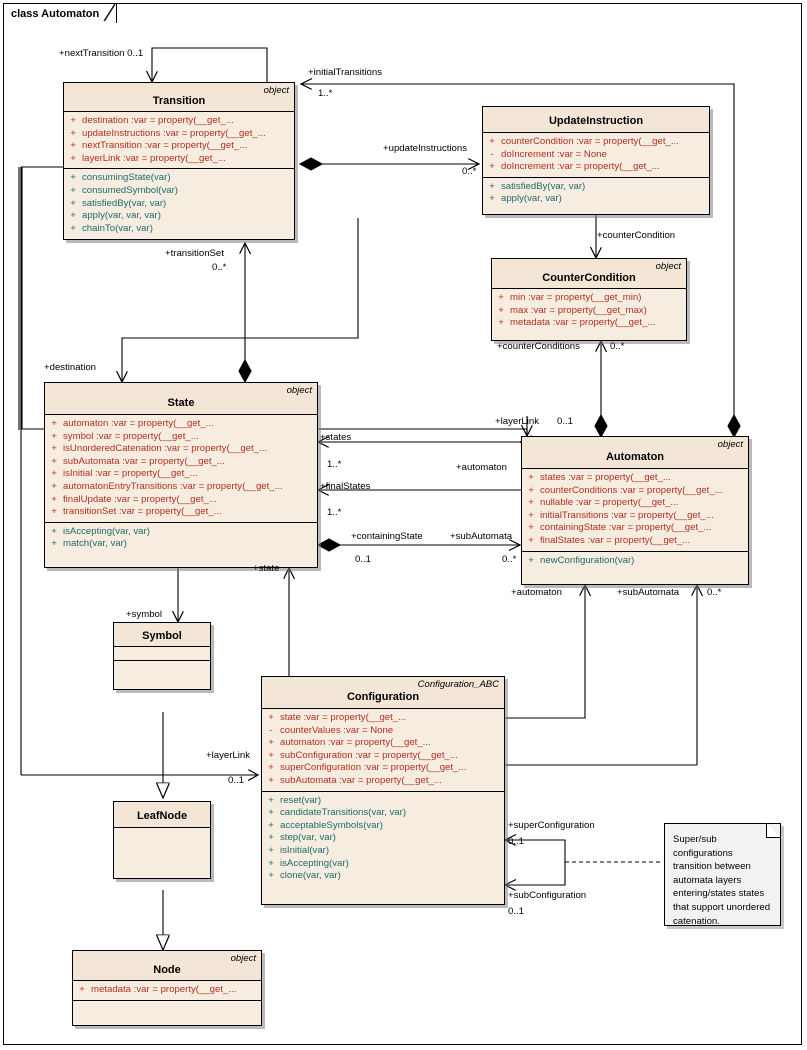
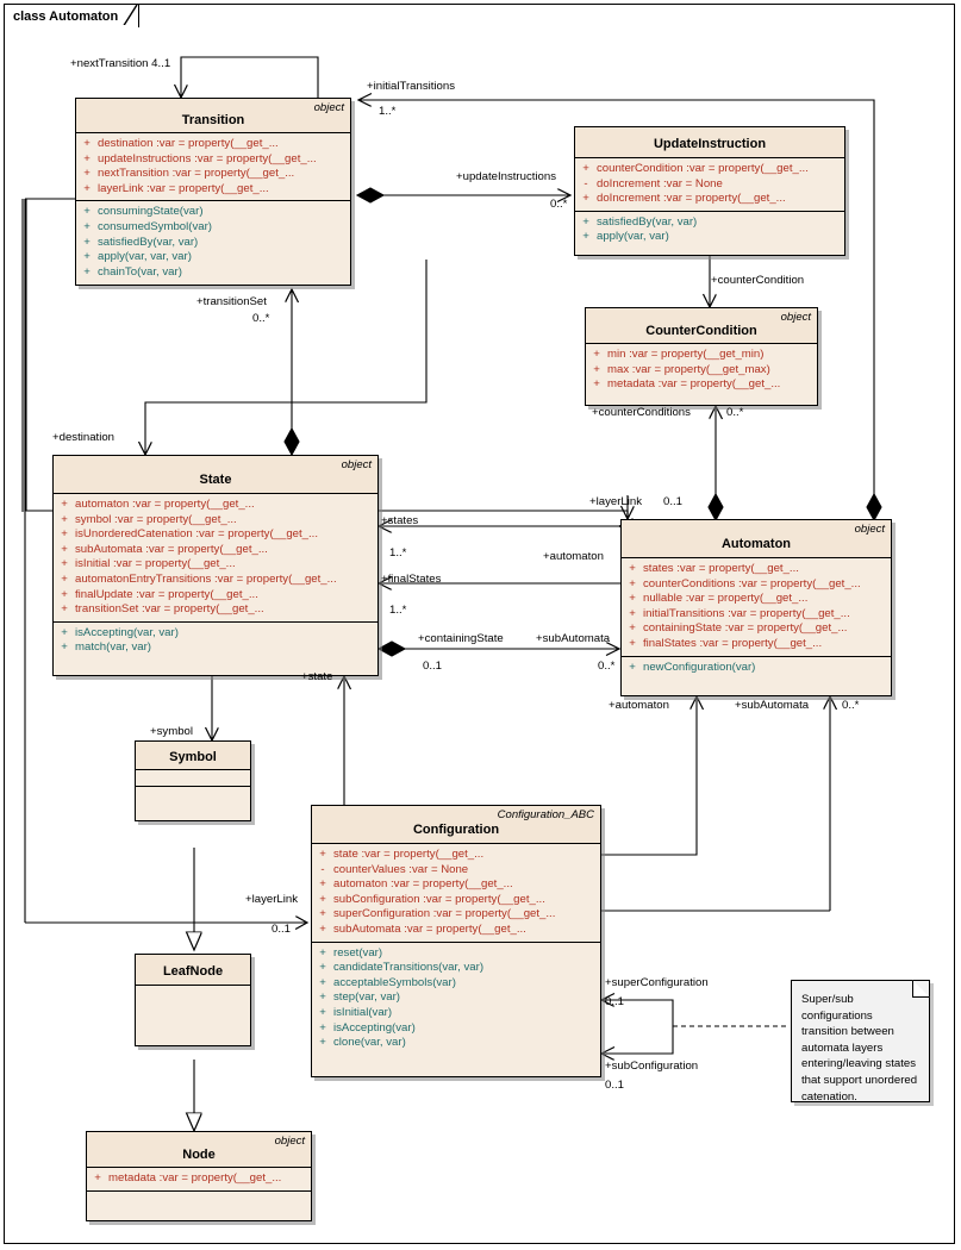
  class Automaton
  object
  Transition
  +
  destination :var = property(__get_...
  +
  updateInstructions :var = property(__get_...
  +
  nextTransition :var = property(__get_...
  +
  layerLink :var = property(__get_...
  +
  consumingState(var)
  +
  consumedSymbol(var)
  +
  satisfiedBy(var, var)
  +
  apply(var, var, var)
  +
  chainTo(var, var)
  UpdateInstruction
  +
  counterCondition :var = property(__get_...
  -
  doIncrement :var = None
  +
  doIncrement :var = property(__get_...
  +
  satisfiedBy(var, var)
  +
  apply(var, var)
  object
  CounterCondition
  +
  min :var = property(__get_min)
  +
  max :var = property(__get_max)
  +
  metadata :var = property(__get_...
  object
  State
  +
  automaton :var = property(__get_...
  +
  symbol :var = property(__get_...
  +
  isUnorderedCatenation :var = property(__get_...
  +
  subAutomata :var = property(__get_...
  +
  isInitial :var = property(__get_...
  +
  automatonEntryTransitions :var = property(__get_...
  +
  finalUpdate :var = property(__get_...
  +
  transitionSet :var = property(__get_...
  +
  isAccepting(var, var)
  +
  match(var, var)
  object
  Automaton
  +
  states :var = property(__get_...
  +
  counterConditions :var = property(__get_...
  +
  nullable :var = property(__get_...
  +
  initialTransitions :var = property(__get_...
  +
  containingState :var = property(__get_...
  +
  finalStates :var = property(__get_...
  +
  newConfiguration(var)
  Configuration_ABC
  Configuration
  +
  state :var = property(__get_...
  -
  counterValues :var = None
  +
  automaton :var = property(__get_...
  +
  subConfiguration :var = property(__get_...
  +
  superConfiguration :var = property(__get_...
  +
  subAutomata :var = property(__get_...
  +
  reset(var)
  +
  candidateTransitions(var, var)
  +
  acceptableSymbols(var)
  +
  step(var, var)
  +
  isInitial(var)
  +
  isAccepting(var)
  +
  clone(var, var)
  Symbol
  LeafNode
  object
  Node
  +
  metadata :var = property(__get_...
- Super/sub configurations transition between automata layers entering/states states that support unordered catenation.
+ Super/sub configurations transition between automata layers entering/leaving states that support unordered catenation.
- +nextTransition 0..1
+ +nextTransition 4..1
  +initialTransitions
  1..*
  +updateInstructions
  0..*
  +counterCondition
  +counterConditions
  0..*
  +transitionSet
  0..*
  +destination
  +layerLink
  0..1
  +states
  1..*
  +automaton
  +finalStates
  1..*
  +containingState
  0..1
  +subAutomata
  0..*
  +automaton
  +subAutomata
  0..*
  +symbol
  +state
  +layerLink
  0..1
  +superConfiguration
  0..1
  +subConfiguration
  0..1
